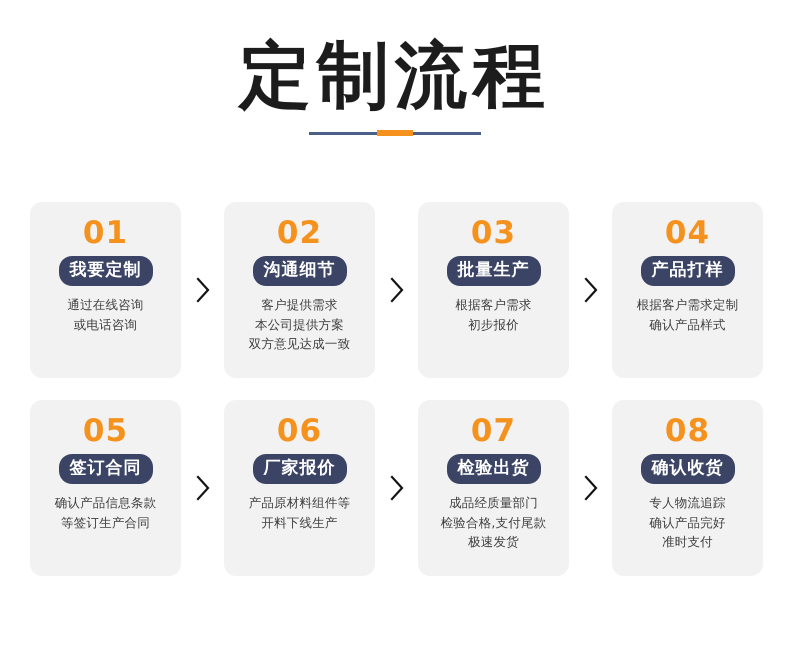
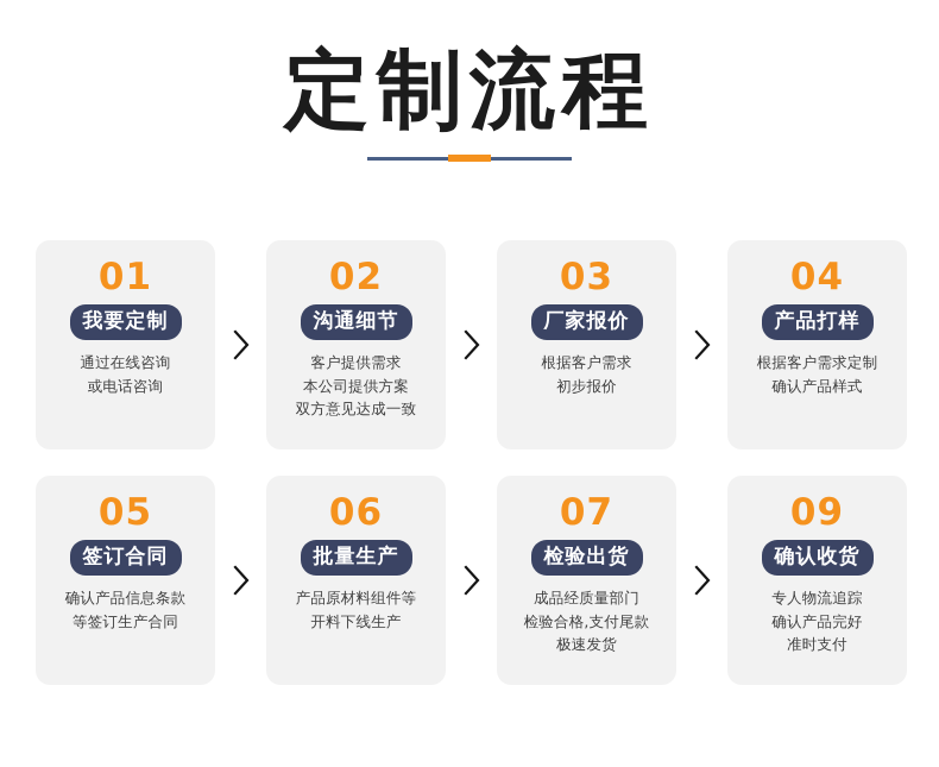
  定制流程
  01
  我要定制
  通过在线咨询
  或电话咨询
  02
  沟通细节
  客户提供需求
  本公司提供方案
  双方意见达成一致
  03
- 批量生产
+ 厂家报价
  根据客户需求
  初步报价
  04
  产品打样
  根据客户需求定制
  确认产品样式
  05
  签订合同
  确认产品信息条款
  等签订生产合同
  06
- 厂家报价
+ 批量生产
  产品原材料组件等
  开料下线生产
  07
  检验出货
  成品经质量部门
  检验合格,支付尾款
  极速发货
- 08
+ 09
  确认收货
  专人物流追踪
  确认产品完好
  准时支付
